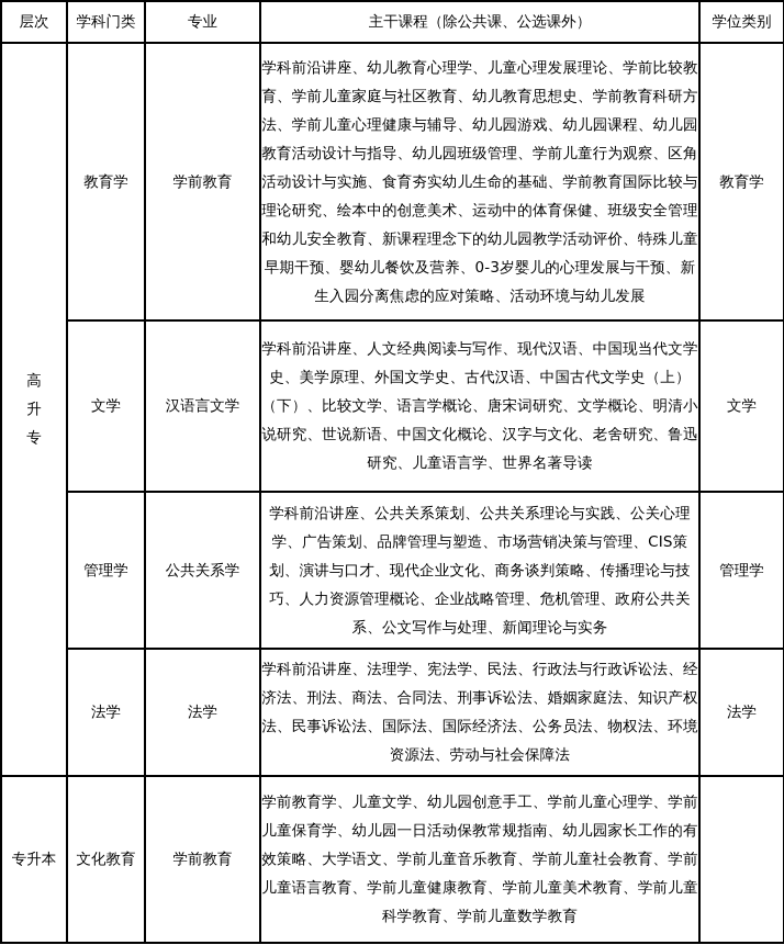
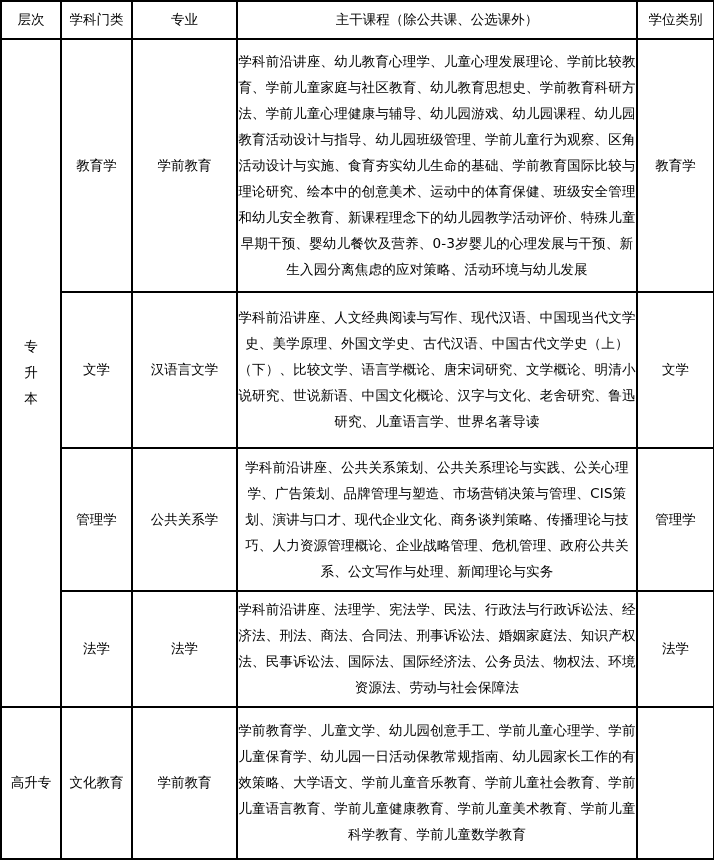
  层次	学科门类	专业	主干课程（除公共课、公选课外）	学位类别
- 高升专	教育学	学前教育	学科前沿讲座、幼儿教育心理学、儿童心理发展理论、学前比较教育、学前儿童家庭与社区教育、幼儿教育思想史、学前教育科研方法、学前儿童心理健康与辅导、幼儿园游戏、幼儿园课程、幼儿园教育活动设计与指导、幼儿园班级管理、学前儿童行为观察、区角活动设计与实施、食育夯实幼儿生命的基础、学前教育国际比较与理论研究、绘本中的创意美术、运动中的体育保健、班级安全管理和幼儿安全教育、新课程理念下的幼儿园教学活动评价、特殊儿童早期干预、婴幼儿餐饮及营养、0-3岁婴儿的心理发展与干预、新生入园分离焦虑的应对策略、活动环境与幼儿发展	教育学
+ 专升本	教育学	学前教育	学科前沿讲座、幼儿教育心理学、儿童心理发展理论、学前比较教育、学前儿童家庭与社区教育、幼儿教育思想史、学前教育科研方法、学前儿童心理健康与辅导、幼儿园游戏、幼儿园课程、幼儿园教育活动设计与指导、幼儿园班级管理、学前儿童行为观察、区角活动设计与实施、食育夯实幼儿生命的基础、学前教育国际比较与理论研究、绘本中的创意美术、运动中的体育保健、班级安全管理和幼儿安全教育、新课程理念下的幼儿园教学活动评价、特殊儿童早期干预、婴幼儿餐饮及营养、0-3岁婴儿的心理发展与干预、新生入园分离焦虑的应对策略、活动环境与幼儿发展	教育学
  文学	汉语言文学	学科前沿讲座、人文经典阅读与写作、现代汉语、中国现当代文学史、美学原理、外国文学史、古代汉语、中国古代文学史（上）（下）、比较文学、语言学概论、唐宋词研究、文学概论、明清小说研究、世说新语、中国文化概论、汉字与文化、老舍研究、鲁迅研究、儿童语言学、世界名著导读	文学
  管理学	公共关系学	学科前沿讲座、公共关系策划、公共关系理论与实践、公关心理学、广告策划、品牌管理与塑造、市场营销决策与管理、CIS策划、演讲与口才、现代企业文化、商务谈判策略、传播理论与技巧、人力资源管理概论、企业战略管理、危机管理、政府公共关系、公文写作与处理、新闻理论与实务	管理学
  法学	法学	学科前沿讲座、法理学、宪法学、民法、行政法与行政诉讼法、经济法、刑法、商法、合同法、刑事诉讼法、婚姻家庭法、知识产权法、民事诉讼法、国际法、国际经济法、公务员法、物权法、环境资源法、劳动与社会保障法	法学
- 专升本	文化教育	学前教育	学前教育学、儿童文学、幼儿园创意手工、学前儿童心理学、学前儿童保育学、幼儿园一日活动保教常规指南、幼儿园家长工作的有效策略、大学语文、学前儿童音乐教育、学前儿童社会教育、学前儿童语言教育、学前儿童健康教育、学前儿童美术教育、学前儿童科学教育、学前儿童数学教育
+ 高升专	文化教育	学前教育	学前教育学、儿童文学、幼儿园创意手工、学前儿童心理学、学前儿童保育学、幼儿园一日活动保教常规指南、幼儿园家长工作的有效策略、大学语文、学前儿童音乐教育、学前儿童社会教育、学前儿童语言教育、学前儿童健康教育、学前儿童美术教育、学前儿童科学教育、学前儿童数学教育
